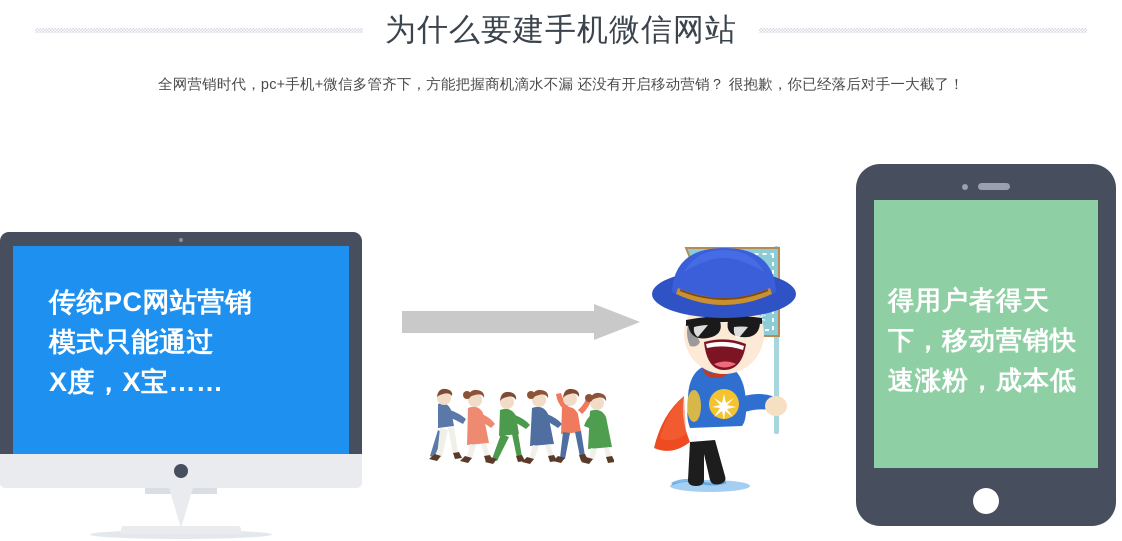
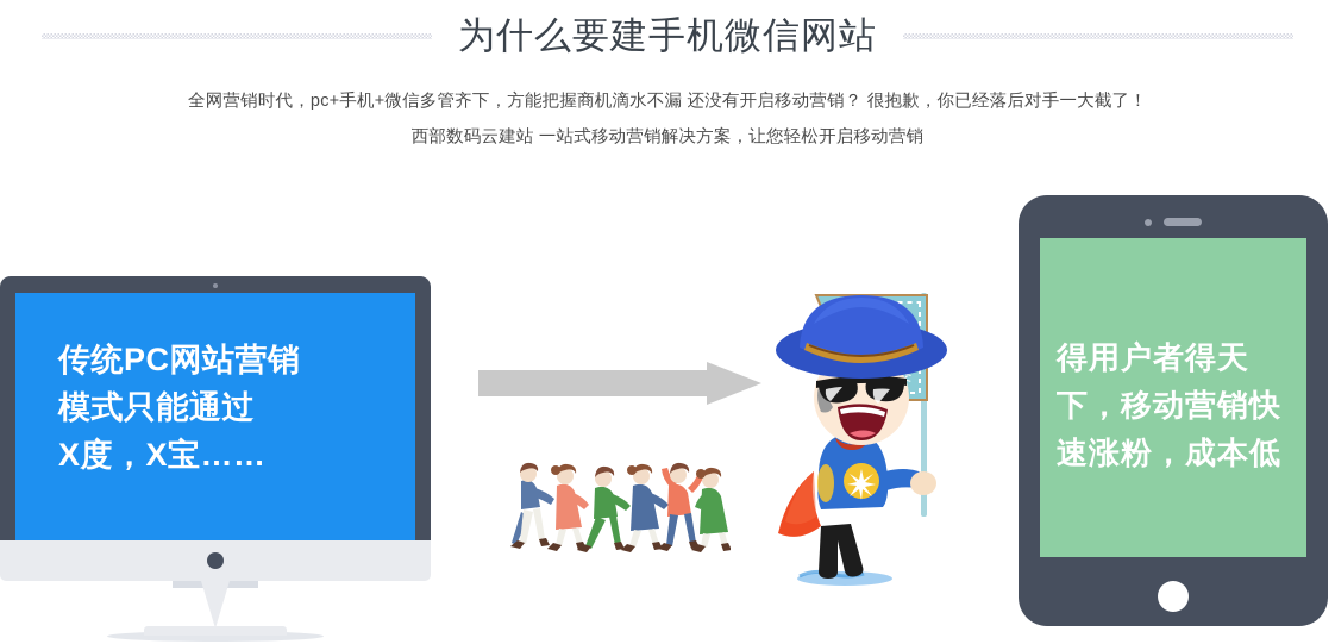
  为什么要建手机微信网站
  全网营销时代，pc+手机+微信多管齐下，方能把握商机滴水不漏 还没有开启移动营销？ 很抱歉，你已经落后对手一大截了！
+ 西部数码云建站 一站式移动营销解决方案，让您轻松开启移动营销
  传统PC网站营销
  模式只能通过
  X度，X宝……
  得用户者得天下，移动营销快速涨粉，成本低
